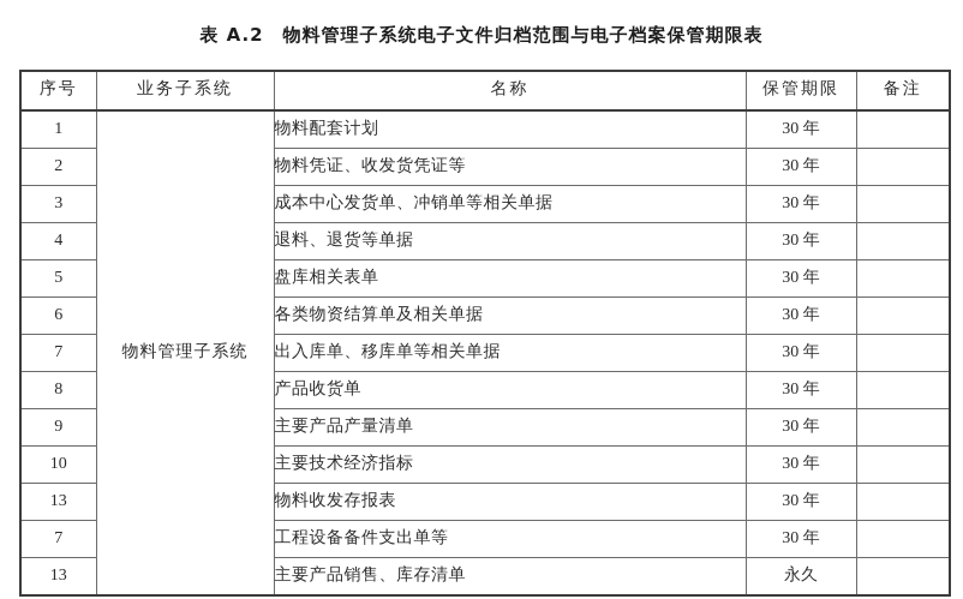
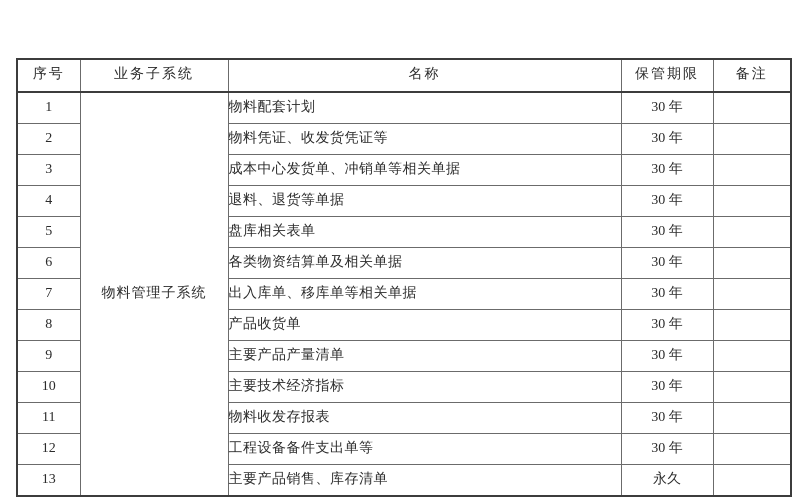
- 表 A.2 物料管理子系统电子文件归档范围与电子档案保管期限表
  序号	业务子系统	名称	保管期限	备注
  1	物料管理子系统	物料配套计划	30 年
  2	物料凭证、收发货凭证等	30 年
  3	成本中心发货单、冲销单等相关单据	30 年
  4	退料、退货等单据	30 年
  5	盘库相关表单	30 年
  6	各类物资结算单及相关单据	30 年
  7	出入库单、移库单等相关单据	30 年
  8	产品收货单	30 年
  9	主要产品产量清单	30 年
  10	主要技术经济指标	30 年
- 13	物料收发存报表	30 年
+ 11	物料收发存报表	30 年
- 7	工程设备备件支出单等	30 年
+ 12	工程设备备件支出单等	30 年
  13	主要产品销售、库存清单	永久
